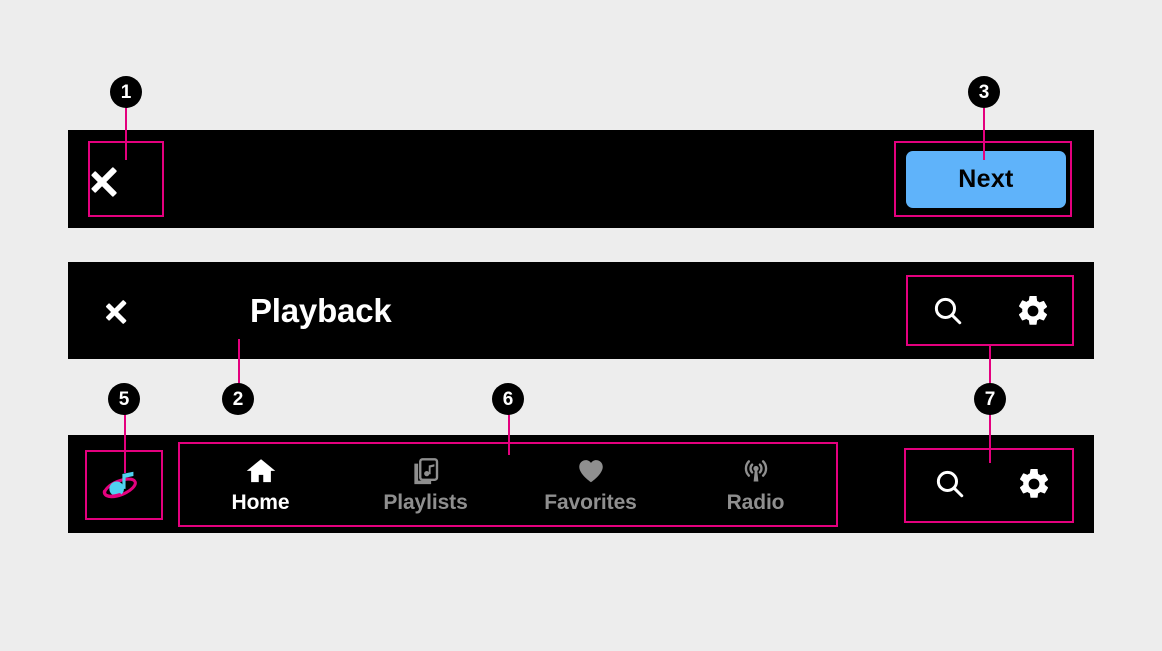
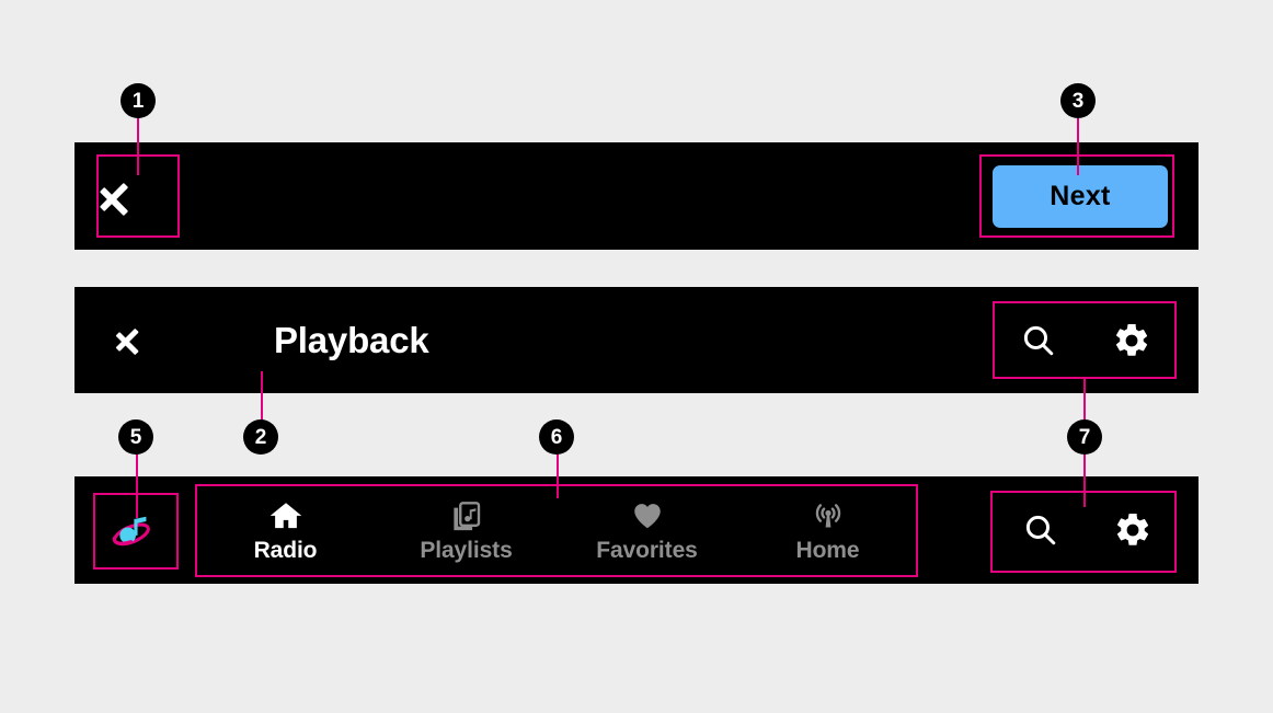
  Next
  Playback
- Home
+ Radio
  Playlists
  Favorites
- Radio
+ Home
  1
  2
  3
  7
  5
  6
